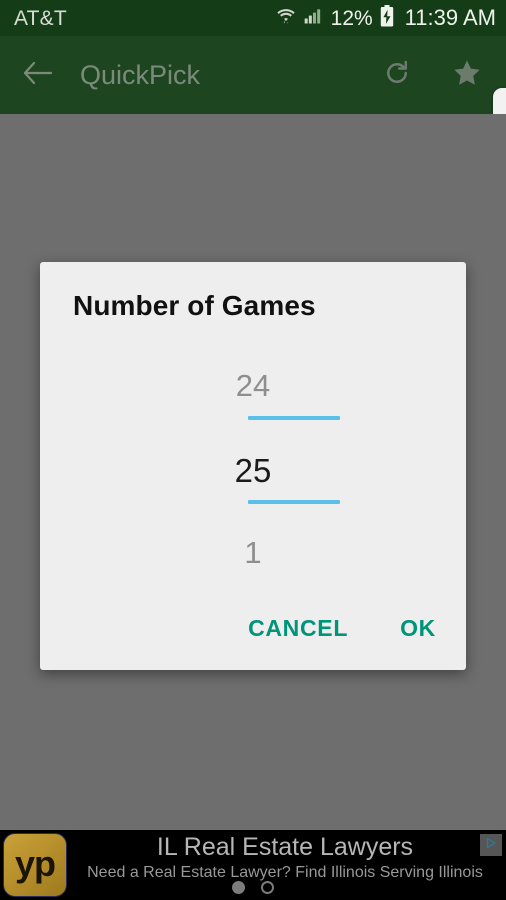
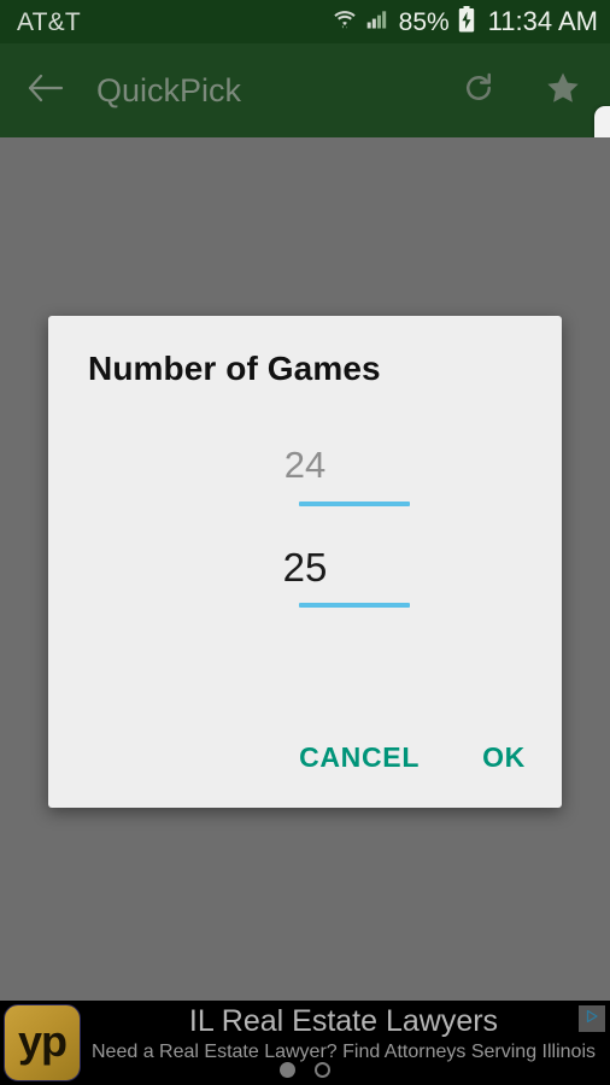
  AT&T
- 12%
+ 85%
- 11:39 AM
+ 11:34 AM
  QuickPick
  Number of Games
  24
  25
- 1
  CANCEL
  OK
  yp
  IL Real Estate Lawyers
- Need a Real Estate Lawyer? Find Illinois Serving Illinois
+ Need a Real Estate Lawyer? Find Attorneys Serving Illinois
